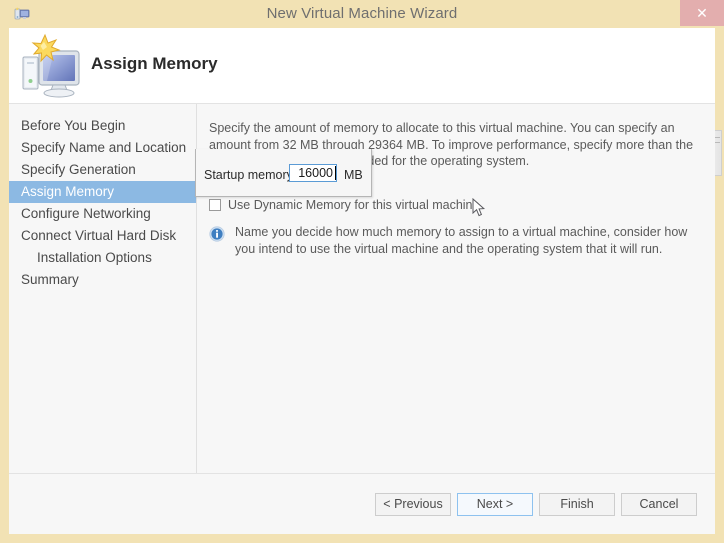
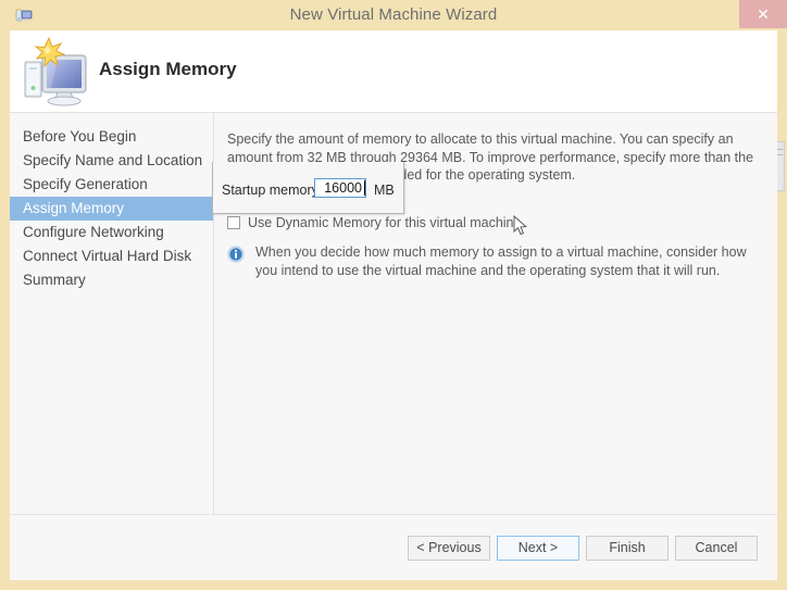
  New Virtual Machine Wizard
  ✕
  Assign Memory
  Before You Begin
  Specify Name and Location
  Specify Generation
  Assign Memory
  Configure Networking
  Connect Virtual Hard Disk
- Installation Options
  Summary
  Specify the amount of memory to allocate to this virtual machine. You can specify an amount from 32 MB through 29364 MB. To improve performance, specify more than the ed for the operating system.
  Use Dynamic Memory for this virtual machin.
- Name you decide how much memory to assign to a virtual machine, consider how you intend to use the virtual machine and the operating system that it will run.
+ When you decide how much memory to assign to a virtual machine, consider how you intend to use the virtual machine and the operating system that it will run.
  Startup memor
  16000
  MB
  < Previous
  Next >
  Finish
  Cancel
